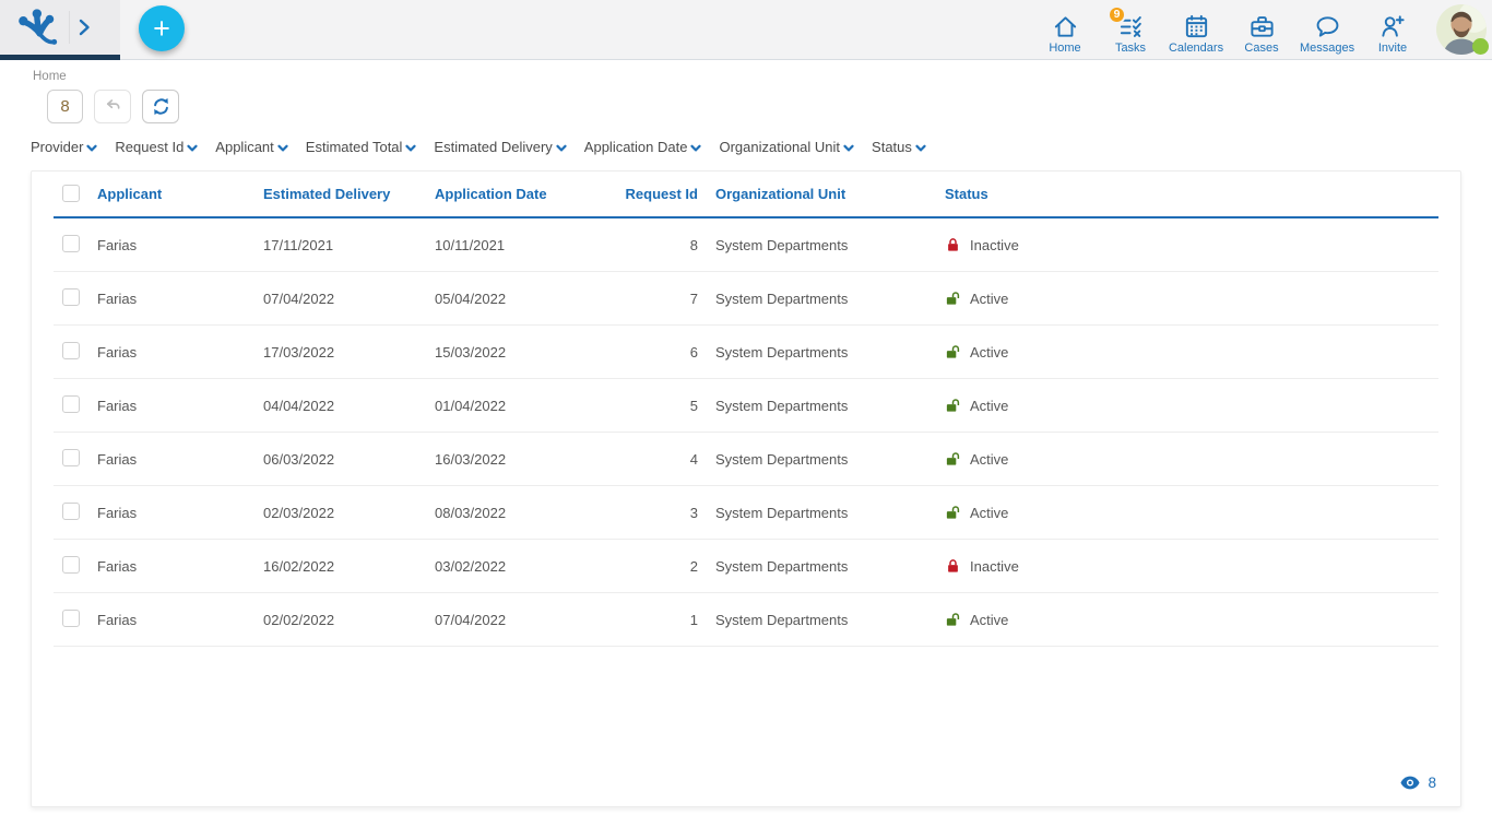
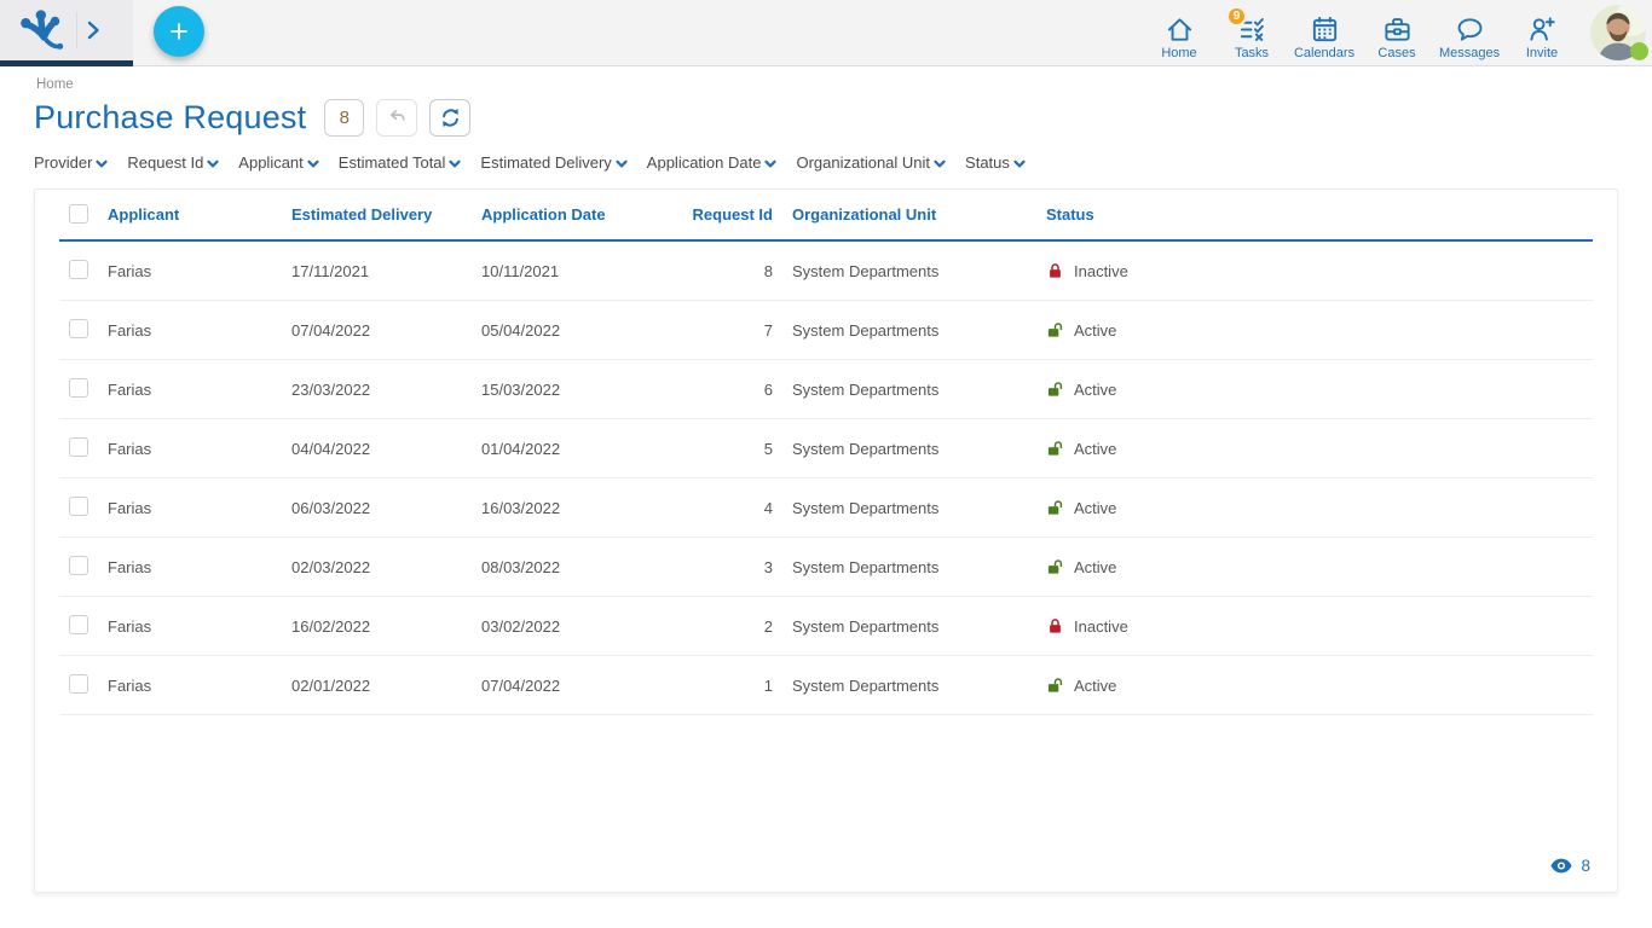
  +
  Home
  9
  Tasks
  Calendars
  Cases
  Messages
  Invite
  Home
+ Purchase Request
  8
  Provider
  Request Id
  Applicant
  Estimated Total
  Estimated Delivery
  Application Date
  Organizational Unit
  Status
  Applicant
  Estimated Delivery
  Application Date
  Request Id
  Organizational Unit
  Status
  Farias
  17/11/2021
  10/11/2021
  8
  System Departments
  Inactive
  Farias
  07/04/2022
  05/04/2022
  7
  System Departments
  Active
  Farias
- 17/03/2022
+ 23/03/2022
  15/03/2022
  6
  System Departments
  Active
  Farias
  04/04/2022
  01/04/2022
  5
  System Departments
  Active
  Farias
  06/03/2022
  16/03/2022
  4
  System Departments
  Active
  Farias
  02/03/2022
  08/03/2022
  3
  System Departments
  Active
  Farias
  16/02/2022
  03/02/2022
  2
  System Departments
  Inactive
  Farias
- 02/02/2022
+ 02/01/2022
  07/04/2022
  1
  System Departments
  Active
  8
